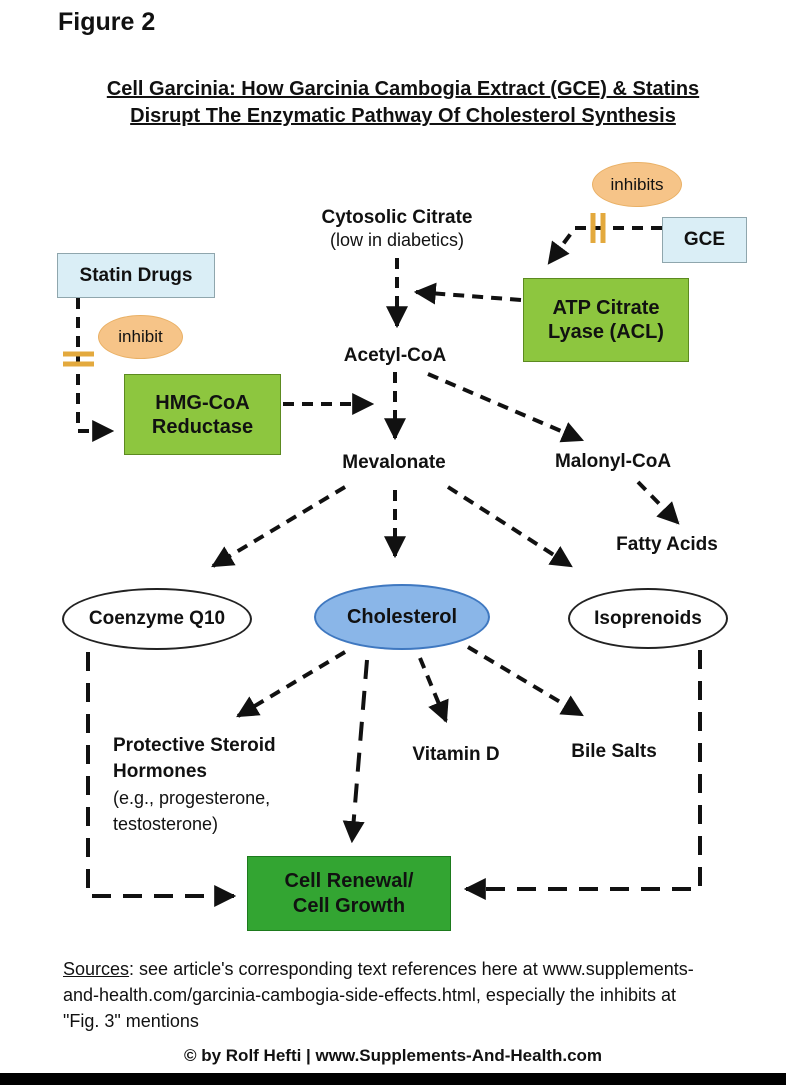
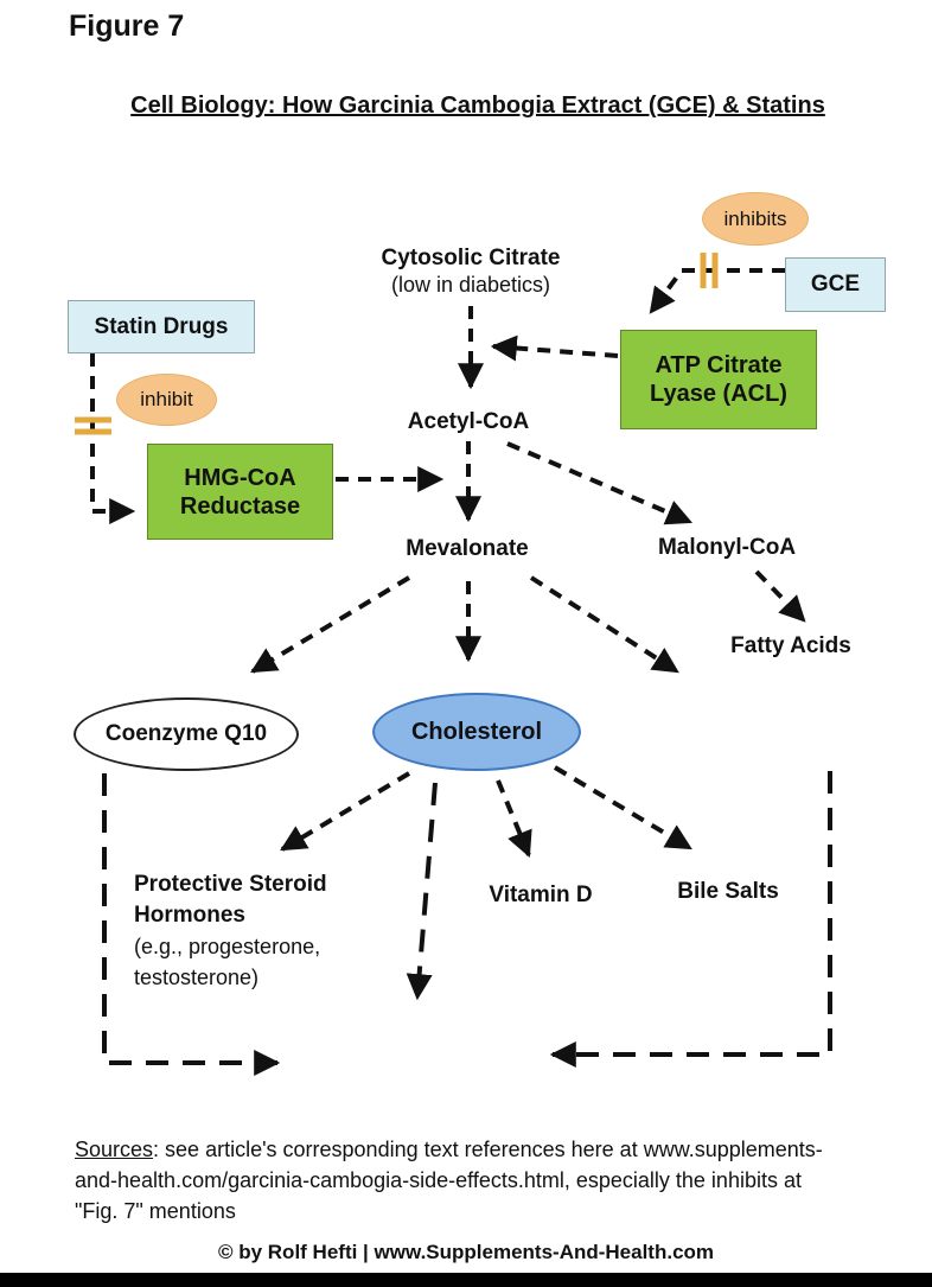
- Figure 2
+ Figure 7
- Cell Garcinia: How Garcinia Cambogia Extract (GCE) & Statins
+ Cell Biology: How Garcinia Cambogia Extract (GCE) & Statins
- Disrupt The Enzymatic Pathway Of Cholesterol Synthesis
  inhibits
  GCE
  Cytosolic Citrate
  (low in diabetics)
  Statin Drugs
  inhibit
  ATP Citrate
  Lyase (ACL)
  Acetyl-CoA
  HMG-CoA
  Reductase
  Mevalonate
  Malonyl-CoA
  Fatty Acids
  Coenzyme Q10
  Cholesterol
- Isoprenoids
  Protective Steroid
  Hormones
  (e.g., progesterone,
  testosterone)
  Vitamin D
  Bile Salts
- Cell Renewal/
- Cell Growth
  Sources: see article's corresponding text references here at www.supplements-
  and-health.com/garcinia-cambogia-side-effects.html, especially the inhibits at
- "Fig. 3" mentions
+ "Fig. 7" mentions
  © by Rolf Hefti | www.Supplements-And-Health.com
